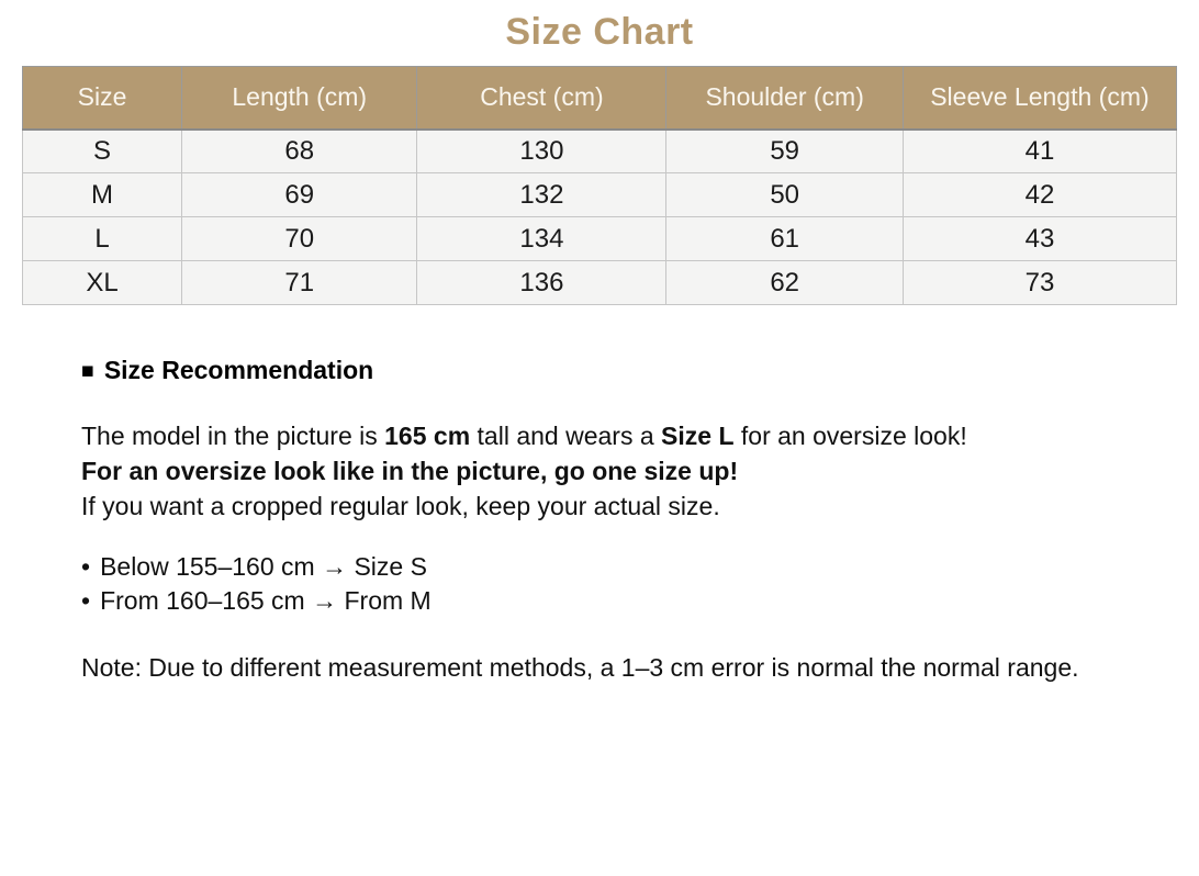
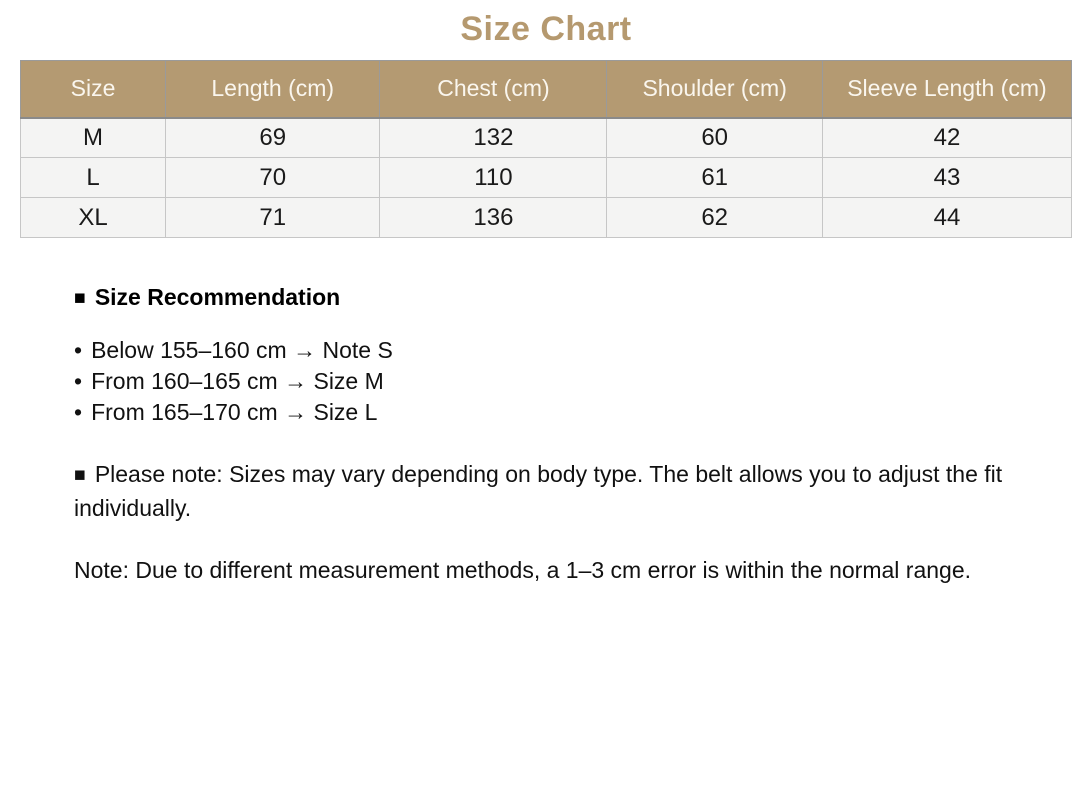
  Size Chart
  Size	Length (cm)	Chest (cm)	Shoulder (cm)	Sleeve Length (cm)
- S	68	130	59	41
- M	69	132	50	42
+ M	69	132	60	42
- L	70	134	61	43
+ L	70	110	61	43
- XL	71	136	62	73
+ XL	71	136	62	44
  ■ Size Recommendation
- The model in the picture is 165 cm tall and wears a Size L for an oversize look!
- For an oversize look like in the picture, go one size up!
- If you want a cropped regular look, keep your actual size.
- • Below 155–160 cm → Size S
+ • Below 155–160 cm → Note S
- • From 160–165 cm → From M
+ • From 160–165 cm → Size M
+ • From 165–170 cm → Size L
+ ■ Please note: Sizes may vary depending on body type. The belt allows you to adjust the fit individually.
- Note: Due to different measurement methods, a 1–3 cm error is normal the normal range.
+ Note: Due to different measurement methods, a 1–3 cm error is within the normal range.
